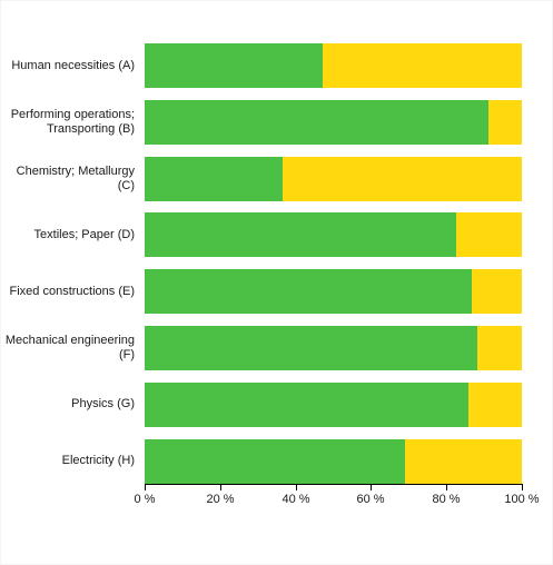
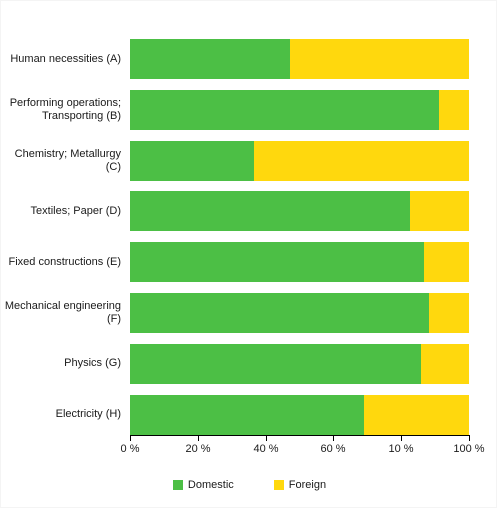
  Human necessities (A)
  Performing operations;
  Transporting (B)
  Chemistry; Metallurgy
  (C)
  Textiles; Paper (D)
  Fixed constructions (E)
  Mechanical engineering
  (F)
  Physics (G)
  Electricity (H)
  0 %
  20 %
  40 %
  60 %
- 80 %
+ 10 %
  100 %
+ Domestic
+ Foreign
